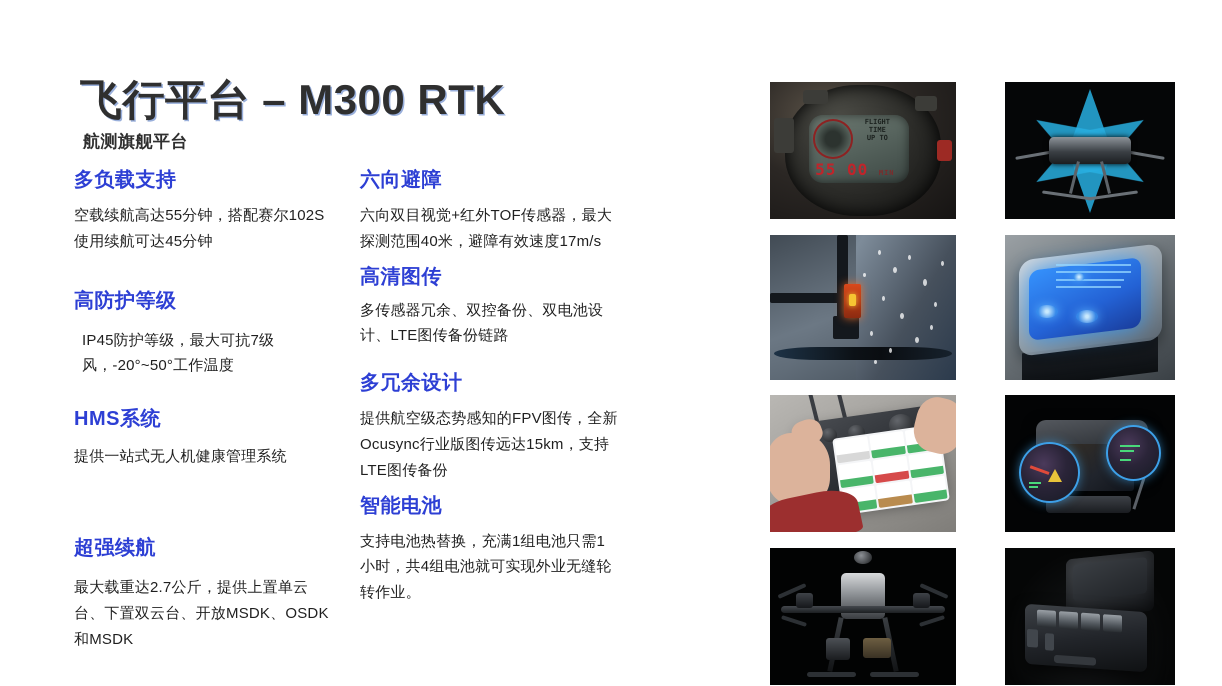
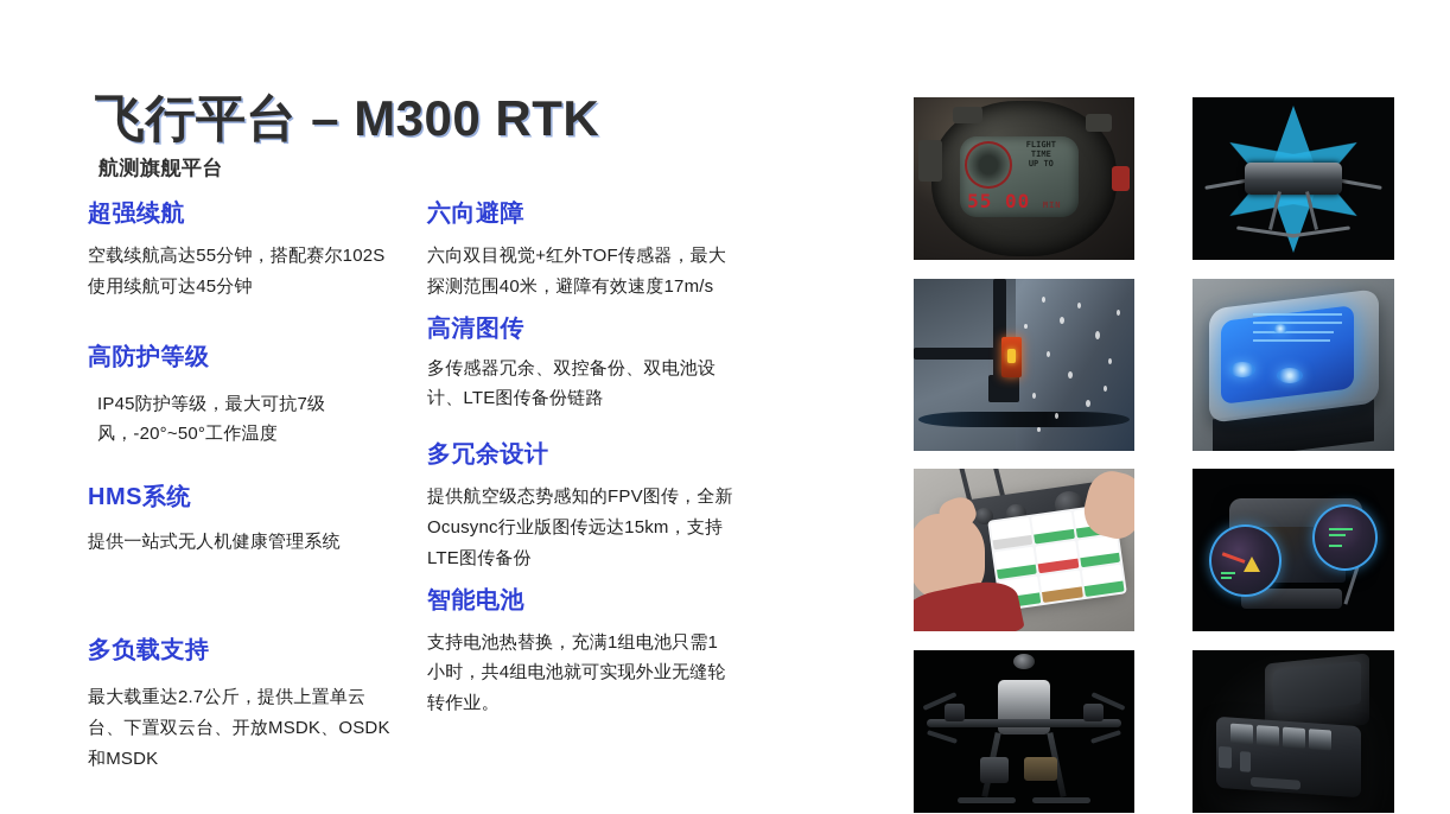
  飞行平台 – M300 RTK
  航测旗舰平台
- 多负载支持
+ 超强续航
  空载续航高达55分钟，搭配赛尔102S使用续航可达45分钟
  高防护等级
  IP45防护等级，最大可抗7级风，-20°~50°工作温度
  HMS系统
  提供一站式无人机健康管理系统
- 超强续航
+ 多负载支持
  最大载重达2.7公斤，提供上置单云台、下置双云台、开放MSDK、OSDK和MSDK
  六向避障
  六向双目视觉+红外TOF传感器，最大探测范围40米，避障有效速度17m/s
  高清图传
  多传感器冗余、双控备份、双电池设计、LTE图传备份链路
  多冗余设计
  提供航空级态势感知的FPV图传，全新Ocusync行业版图传远达15km，支持LTE图传备份
  智能电池
  支持电池热替换，充满1组电池只需1小时，共4组电池就可实现外业无缝轮转作业。
  FLIGHT
  TIME
  UP TO
  55 00 MIN
